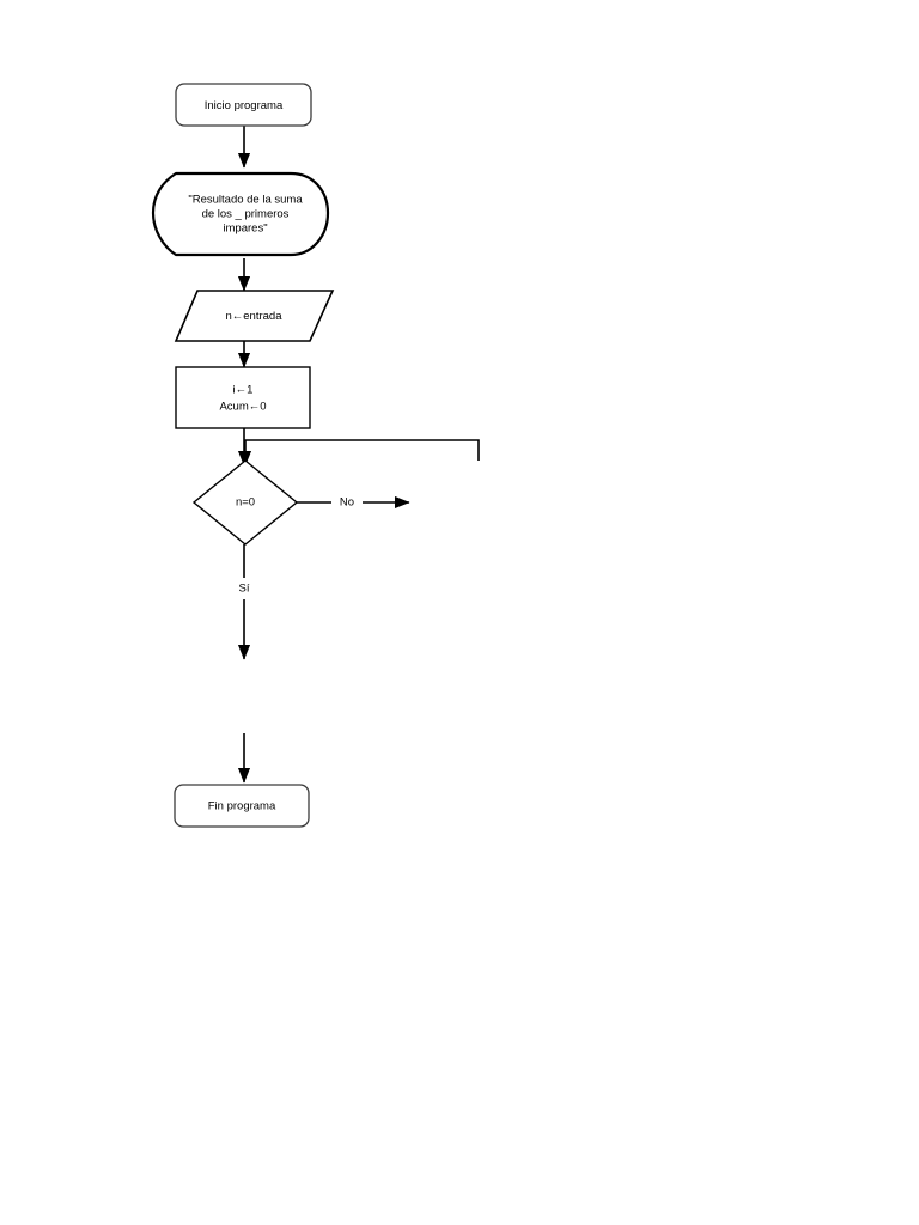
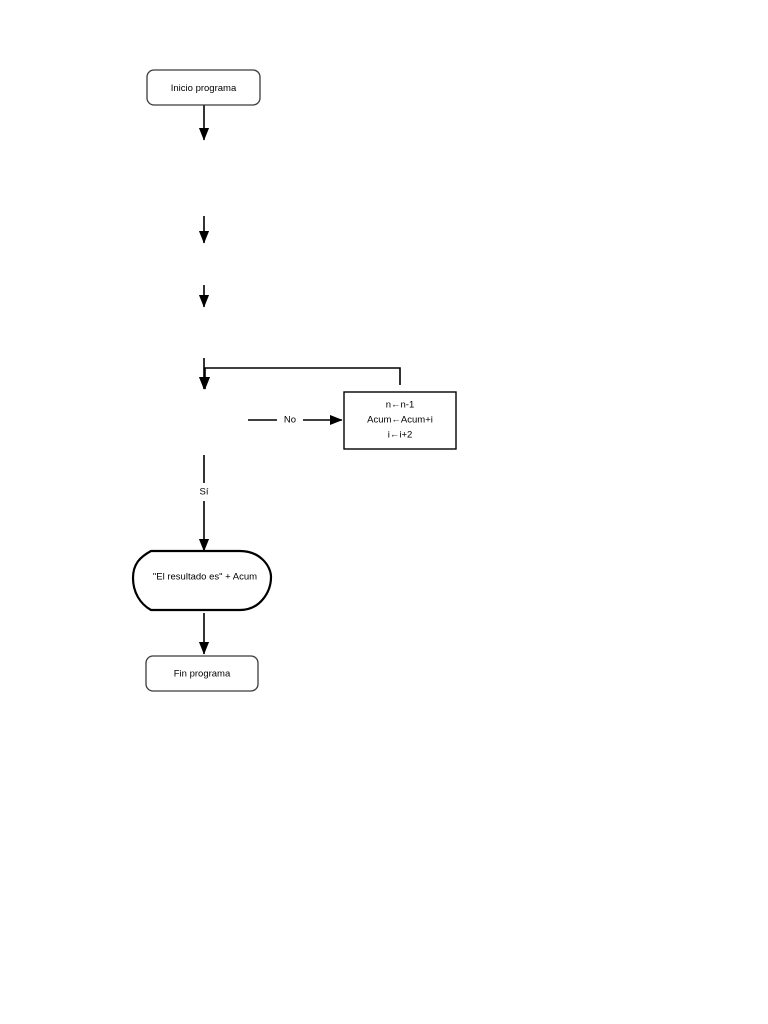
  Inicio programa
- "Resultado de la suma
- de los _ primeros
- impares"
- n←entrada
- i←1
- Acum←0
- n=0
  No
  Sí
+ n←n-1
+ Acum←Acum+i
+ i←i+2
+ "El resultado es" + Acum
  Fin programa
